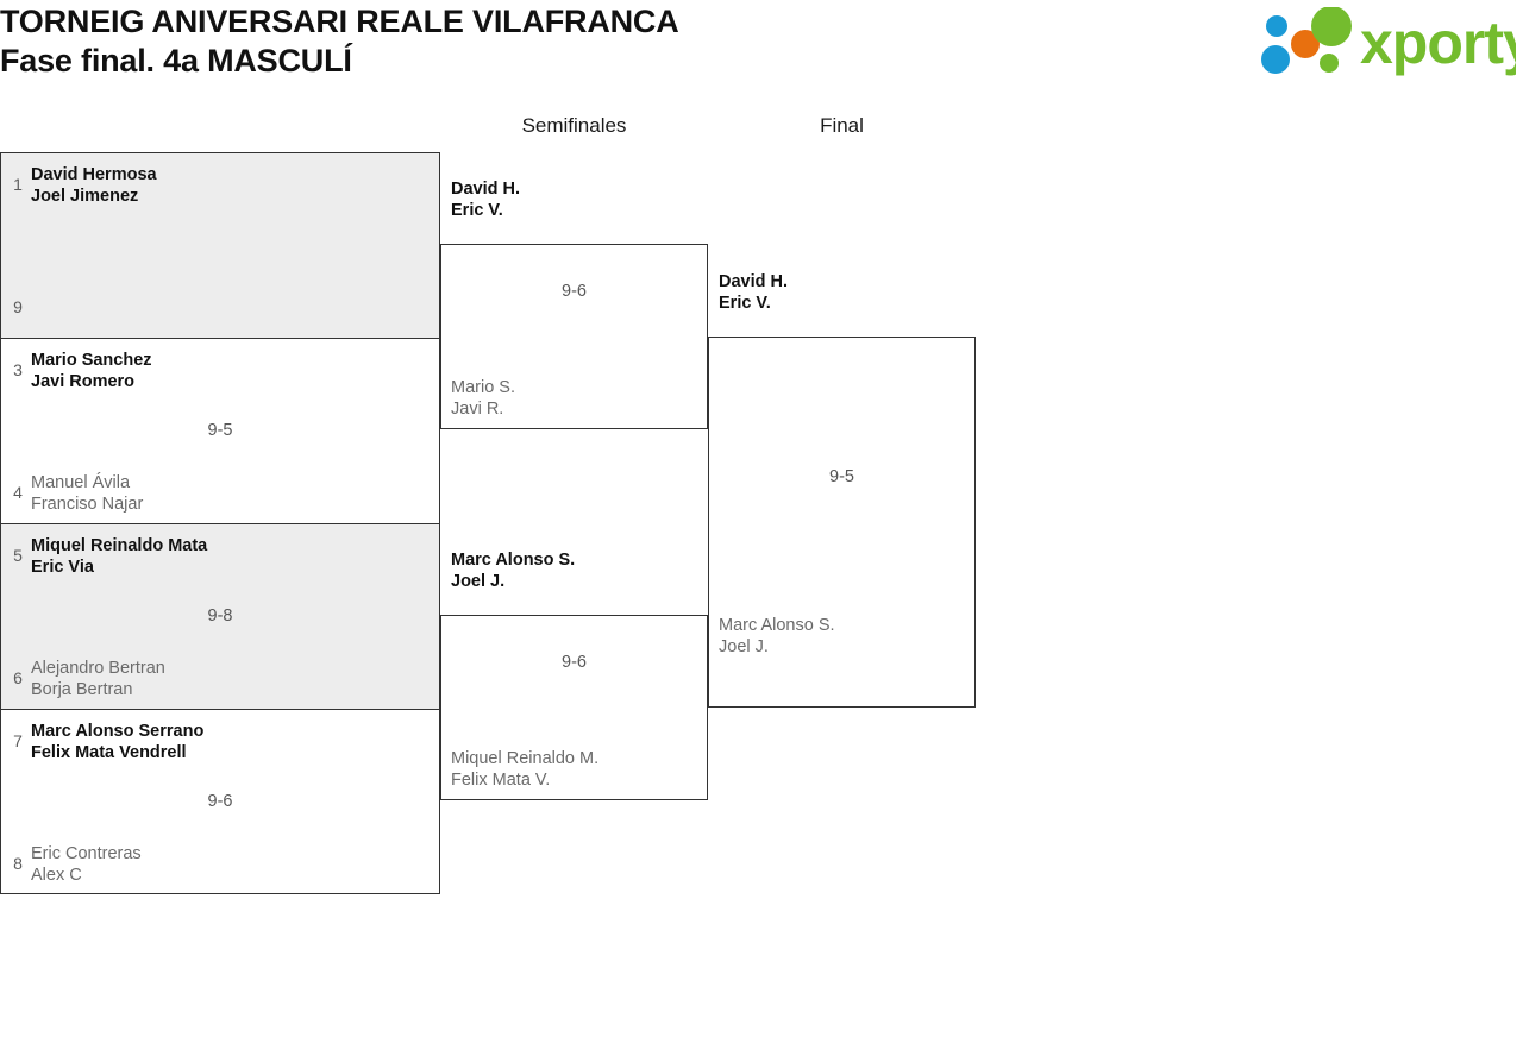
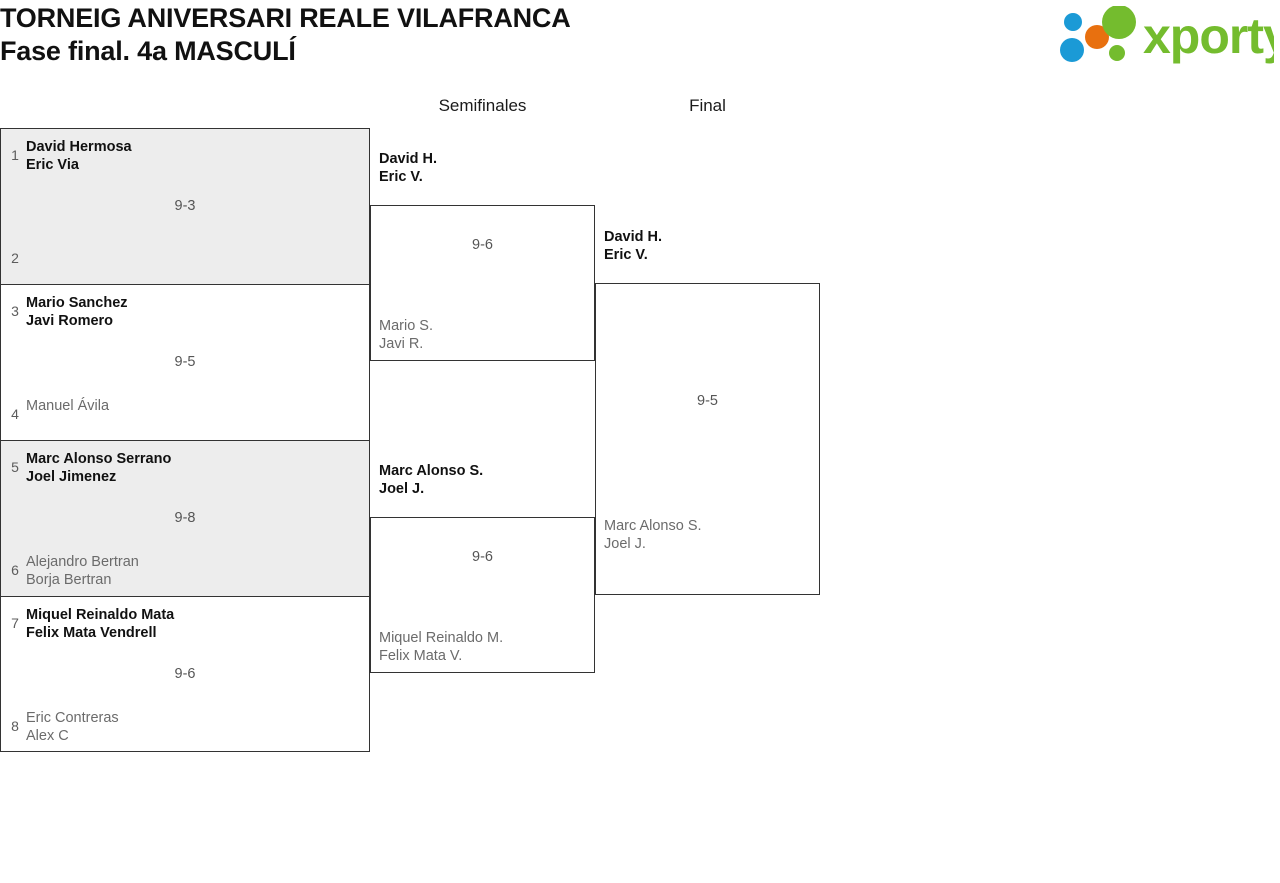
  TORNEIG ANIVERSARI REALE VILAFRANCA
  Fase final. 4a MASCULÍ
  xport
  Semifinales
  Final
  1
  David Hermosa
- Joel Jimenez
+ Eric Via
+ 9-3
- 9
+ 2
  3
  Mario Sanchez
  Javi Romero
  9-5
  4
  Manuel Ávila
- Franciso Najar
  5
- Miquel Reinaldo Mata
+ Marc Alonso Serrano
- Eric Via
+ Joel Jimenez
  9-8
  6
  Alejandro Bertran
  Borja Bertran
  7
- Marc Alonso Serrano
+ Miquel Reinaldo Mata
  Felix Mata Vendrell
  9-6
  8
  Eric Contreras
  Alex C
  David H.
  Eric V.
  9-6
  Mario S.
  Javi R.
  Marc Alonso S.
  Joel J.
  9-6
  Miquel Reinaldo M.
  Felix Mata V.
  David H.
  Eric V.
  9-5
  Marc Alonso S.
  Joel J.
